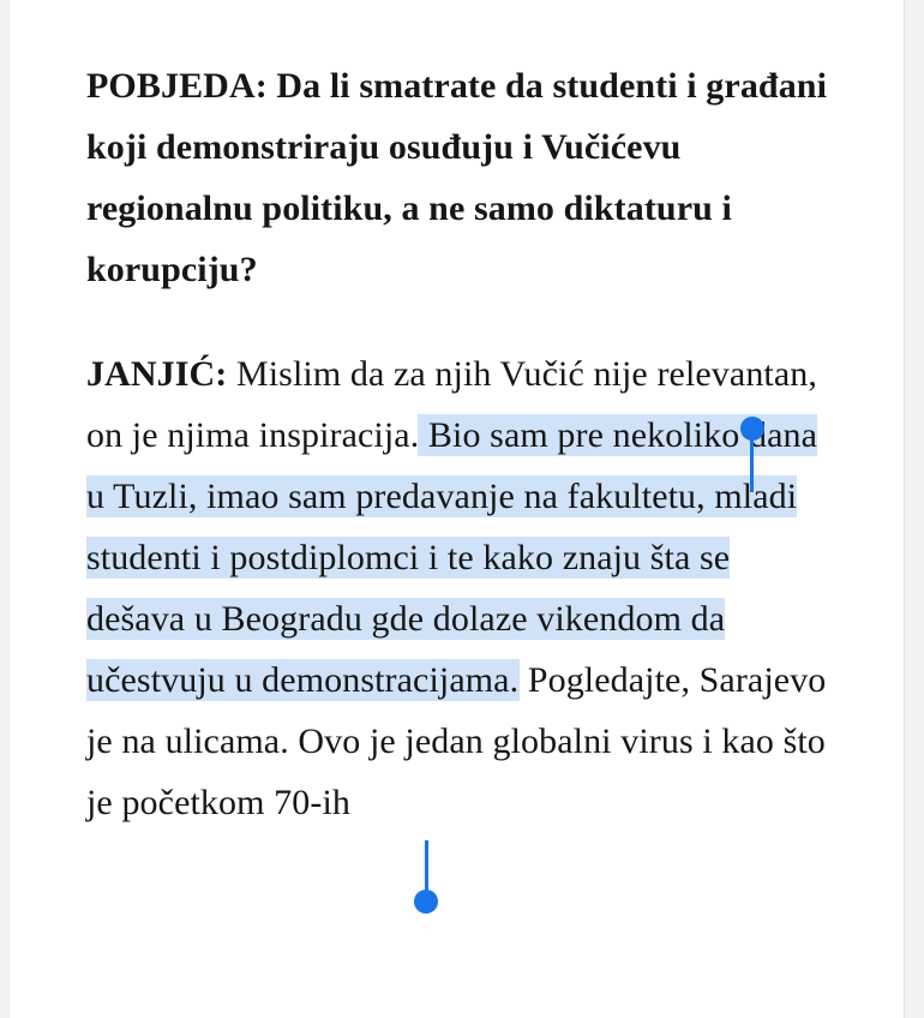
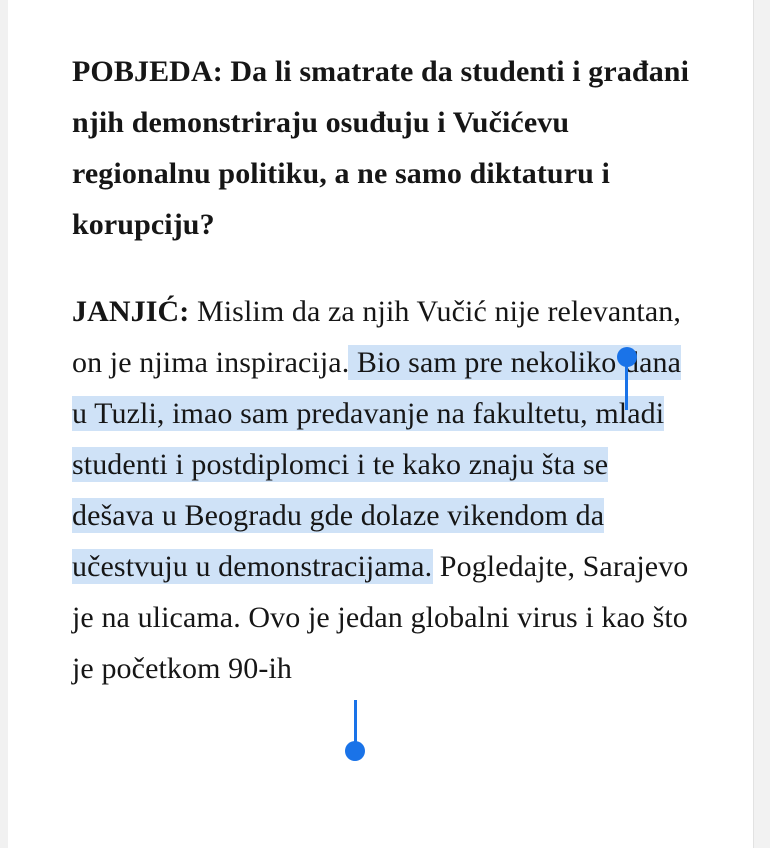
- POBJEDA: Da li smatrate da studenti i građani koji demonstriraju osuđuju i Vučićevu regionalnu politiku, a ne samo diktaturu i korupciju?
+ POBJEDA: Da li smatrate da studenti i građani njih demonstriraju osuđuju i Vučićevu regionalnu politiku, a ne samo diktaturu i korupciju?
- JANJIĆ: Mislim da za njih Vučić nije relevantan, on je njima inspiracija. Bio sam pre nekolikoana u Tuzli, imao sam predavanje na fakultetu, mladi studenti i postdiplomci i te kako znaju šta se dešava u Beogradu gde dolaze vikendom da učestvuju u demonstracijama. Pogledajte, Sarajevo je na ulicama. Ovo je jedan globalni virus i kao što je početkom 70-ih
+ JANJIĆ: Mislim da za njih Vučić nije relevantan, on je njima inspiracija. Bio sam pre nekolikoana u Tuzli, imao sam predavanje na fakultetu, mladi studenti i postdiplomci i te kako znaju šta se dešava u Beogradu gde dolaze vikendom da učestvuju u demonstracijama. Pogledajte, Sarajevo je na ulicama. Ovo je jedan globalni virus i kao što je početkom 90-ih
